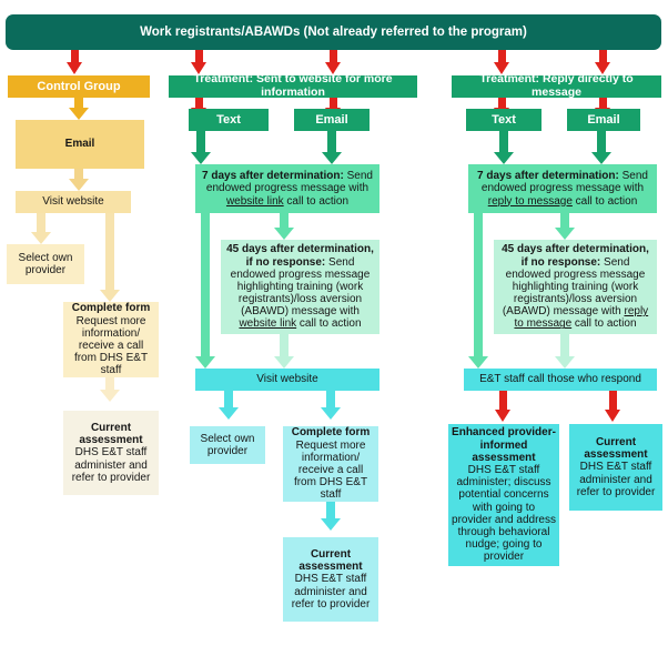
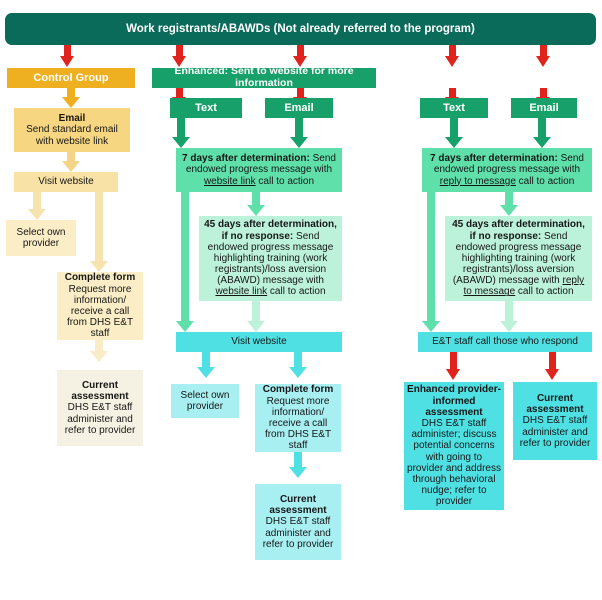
  Work registrants/ABAWDs (Not already referred to the program)
  Control Group
  Email
+ Send standard email with website link
  Visit website
  Select own provider
  Complete form
  Request more information/ receive a call from DHS E&T staff
  Current assessment
  DHS E&T staff administer and refer to provider
- Treatment: Sent to website for more information
+ Enhanced: Sent to website for more information
  Text
  Email
  7 days after determination: Send endowed progress message with website link call to action
  45 days after determination, if no response: Send endowed progress message highlighting training (work registrants)/loss aversion (ABAWD) message with website link call to action
  Visit website
  Select own provider
  Complete form
  Request more information/ receive a call from DHS E&T staff
  Current assessment
  DHS E&T staff administer and refer to provider
- Treatment: Reply directly to message
  Text
  Email
  7 days after determination: Send endowed progress message with reply to message call to action
  45 days after determination, if no response: Send endowed progress message highlighting training (work registrants)/loss aversion (ABAWD) message with reply to message call to action
  E&T staff call those who respond
  Enhanced provider-informed assessment
- DHS E&T staff administer; discuss potential concerns with going to provider and address through behavioral nudge; going to provider
+ DHS E&T staff administer; discuss potential concerns with going to provider and address through behavioral nudge; refer to provider
  Current assessment
  DHS E&T staff administer and refer to provider
